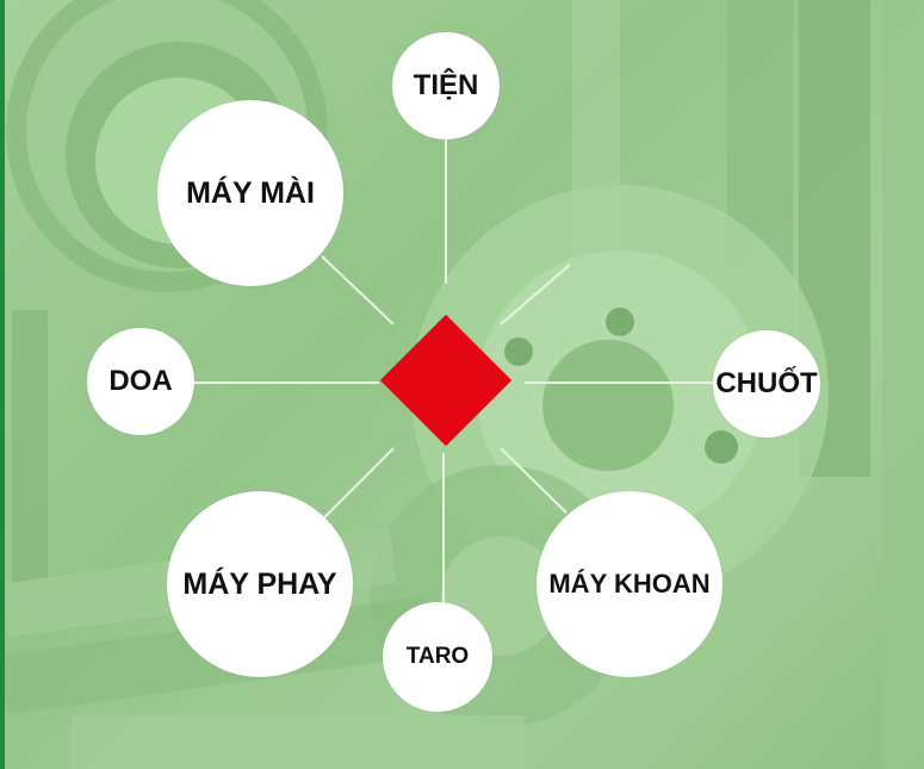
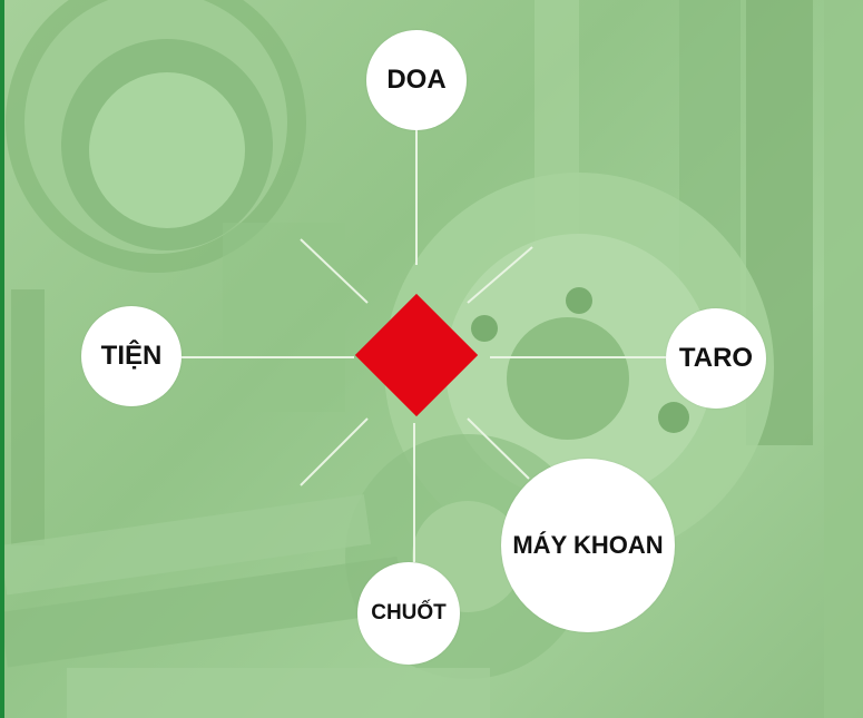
- TIỆN
+ DOA
- MÁY MÀI
- DOA
+ TIỆN
- CHUỐT
+ TARO
- MÁY PHAY
- TARO
+ CHUỐT
  MÁY KHOAN
